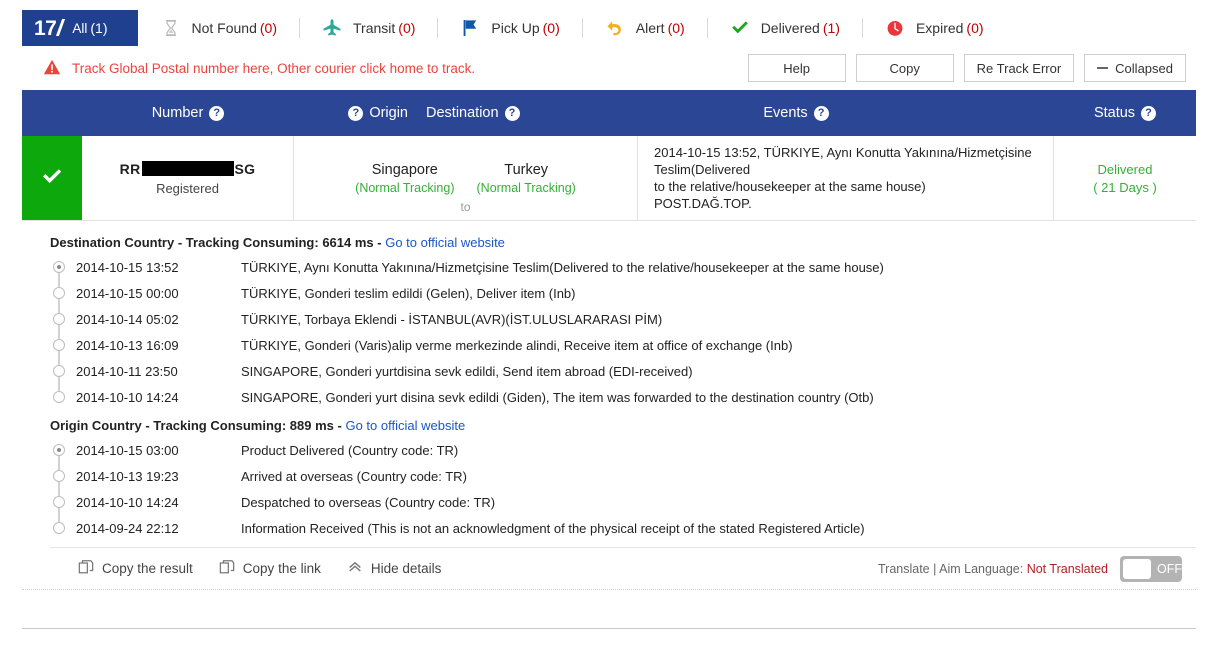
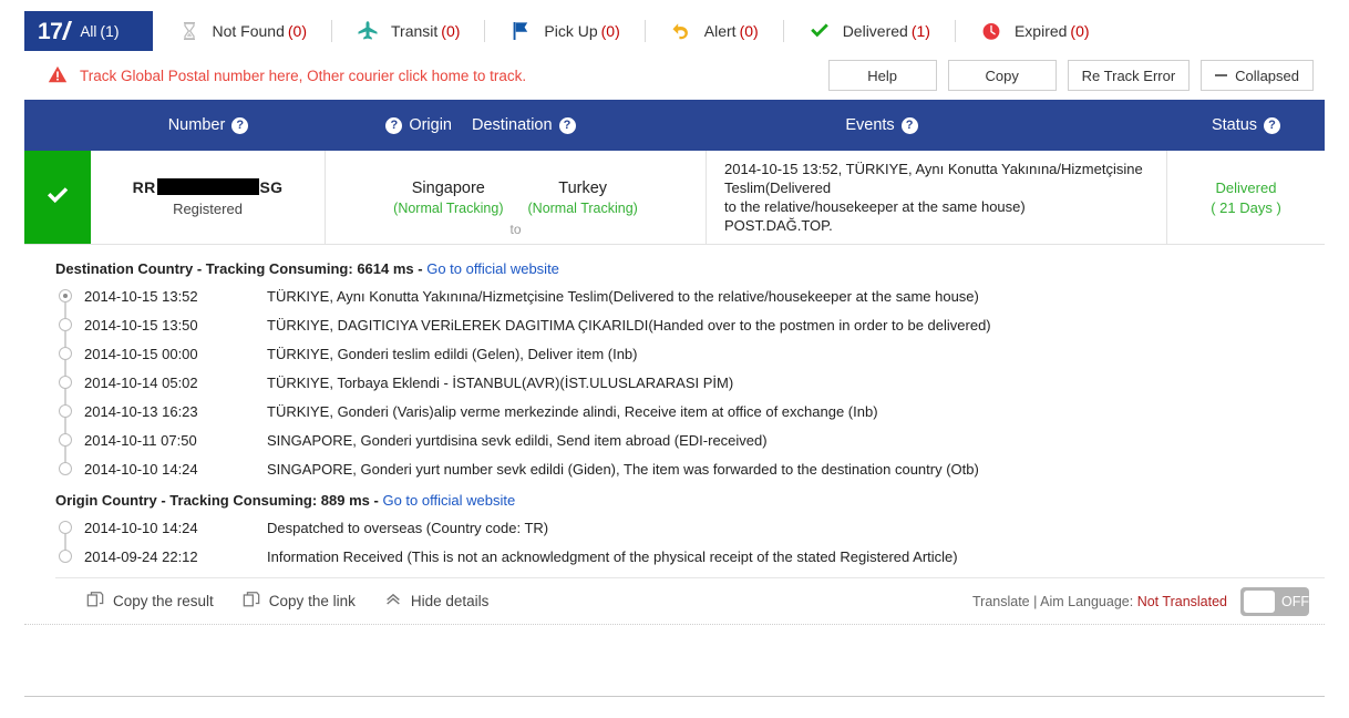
  17
  All
  (1)
  Not Found
  (0)
  Transit
  (0)
  Pick Up
  (0)
  Alert
  (0)
  Delivered
  (1)
  Expired
  (0)
  Track Global Postal number here, Other courier click home to track.
  Help
  Copy
  Re Track Error
  Collapsed
  Number
  ?
  ?
  Origin
  Destination
  ?
  Events
  ?
  Status
  ?
  RR
  SG
  Registered
  Singapore
  (Normal Tracking)
  to
  Turkey
  (Normal Tracking)
  2014-10-15 13:52, TÜRKIYE, Aynı Konutta Yakınına/Hizmetçisine Teslim(Delivered
  to the relative/housekeeper at the same house)
  POST.DAĞ.TOP.
  Delivered
  ( 21 Days )
  Destination Country - Tracking Consuming: 6614 ms - Go to official website
  2014-10-15 13:52
  TÜRKIYE, Aynı Konutta Yakınına/Hizmetçisine Teslim(Delivered to the relative/housekeeper at the same house)
+ 2014-10-15 13:50
+ TÜRKIYE, DAGITICIYA VERiLEREK DAGITIMA ÇIKARILDI(Handed over to the postmen in order to be delivered)
  2014-10-15 00:00
  TÜRKIYE, Gonderi teslim edildi (Gelen), Deliver item (Inb)
  2014-10-14 05:02
  TÜRKIYE, Torbaya Eklendi - İSTANBUL(AVR)(İST.ULUSLARARASI PİM)
- 2014-10-13 16:09
+ 2014-10-13 16:23
  TÜRKIYE, Gonderi (Varis)alip verme merkezinde alindi, Receive item at office of exchange (Inb)
- 2014-10-11 23:50
+ 2014-10-11 07:50
  SINGAPORE, Gonderi yurtdisina sevk edildi, Send item abroad (EDI-received)
  2014-10-10 14:24
- SINGAPORE, Gonderi yurt disina sevk edildi (Giden), The item was forwarded to the destination country (Otb)
+ SINGAPORE, Gonderi yurt number sevk edildi (Giden), The item was forwarded to the destination country (Otb)
  Origin Country - Tracking Consuming: 889 ms - Go to official website
- 2014-10-15 03:00
- Product Delivered (Country code: TR)
- 2014-10-13 19:23
- Arrived at overseas (Country code: TR)
  2014-10-10 14:24
  Despatched to overseas (Country code: TR)
  2014-09-24 22:12
  Information Received (This is not an acknowledgment of the physical receipt of the stated Registered Article)
  Copy the result
  Copy the link
  Hide details
  Translate | Aim Language: Not Translated
  OFF
